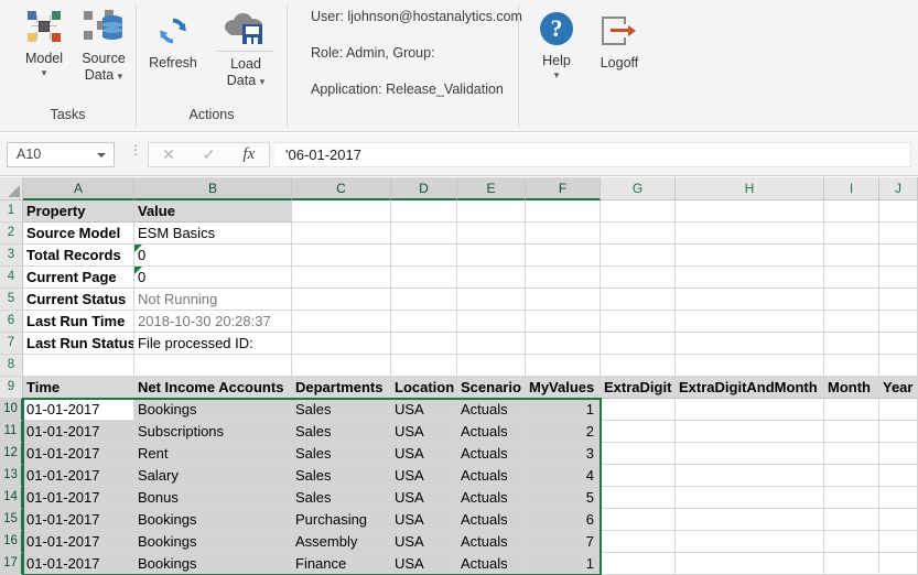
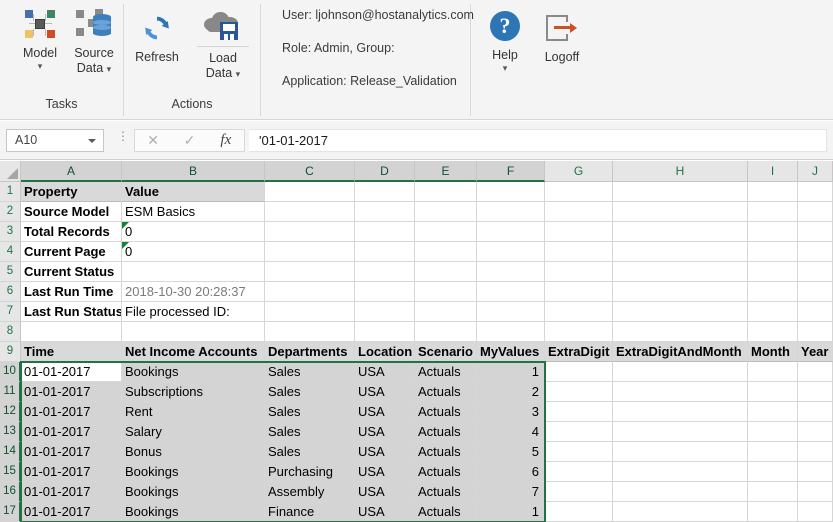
  Model
  ▾
  Source
  Data ▾
  Tasks
  Refresh
  Load
  Data ▾
  Actions
  User: ljohnson@hostanalytics.com
  Role: Admin, Group:
  Application: Release_Validation
  ?
  Help
  ▾
  Logoff
  A10
  ⋮
  ✕
  ✓
  fx
- '06-01-2017
+ '01-01-2017
  A
  B
  C
  D
  E
  F
  G
  H
  I
  J
  1
  2
  3
  4
  5
  6
  7
  8
  9
  10
  11
  12
  13
  14
  15
  16
  17
  Property
  Value
  Source Model
  ESM Basics
  Total Records
  0
  Current Page
  0
  Current Status
- Not Running
  Last Run Time
  2018-10-30 20:28:37
  Last Run Status
  File processed ID:
  Time
  Net Income Accounts
  Departments
  Location
  Scenario
  MyValues
  ExtraDigit
  ExtraDigitAndMonth
  Month
  Year
  01-01-2017
  Bookings
  Sales
  USA
  Actuals
  1
  01-01-2017
  Subscriptions
  Sales
  USA
  Actuals
  2
  01-01-2017
  Rent
  Sales
  USA
  Actuals
  3
  01-01-2017
  Salary
  Sales
  USA
  Actuals
  4
  01-01-2017
  Bonus
  Sales
  USA
  Actuals
  5
  01-01-2017
  Bookings
  Purchasing
  USA
  Actuals
  6
  01-01-2017
  Bookings
  Assembly
  USA
  Actuals
  7
  01-01-2017
  Bookings
  Finance
  USA
  Actuals
  1
